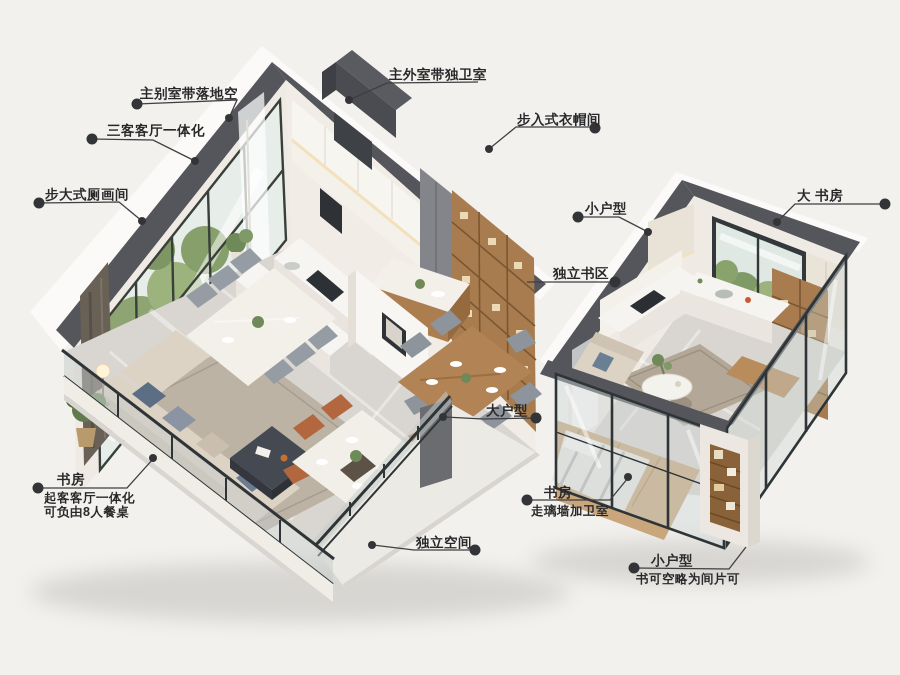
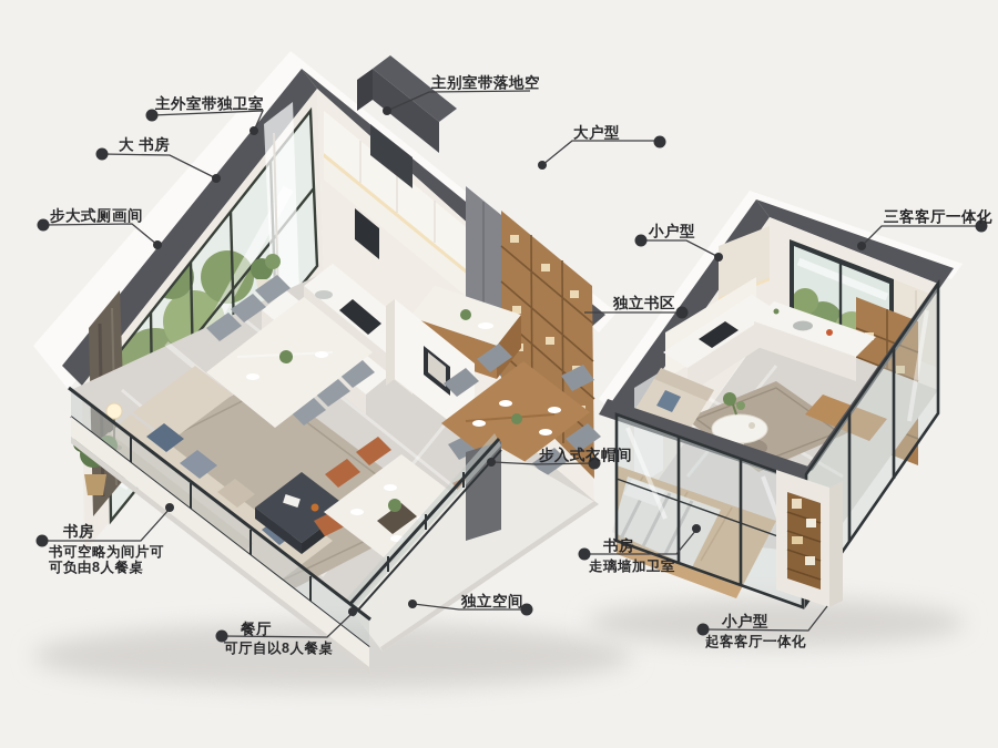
- 主别室带落地空
+ 主外室带独卫室
- 三客客厅一体化
+ 大 书房
  步大式厕画间
- 主外室带独卫室
+ 主别室带落地空
- 步入式衣帽间
+ 大户型
  小户型
- 大 书房
+ 三客客厅一体化
  独立书区
- 大户型
+ 步入式衣帽间
  书房
- 起客客厅一体化
+ 书可空略为间片可
  可负由8人餐桌
+ 餐厅
+ 可厅自以8人餐桌
  独立空间
  书房
  走璃墙加卫室
  小户型
- 书可空略为间片可
+ 起客客厅一体化
